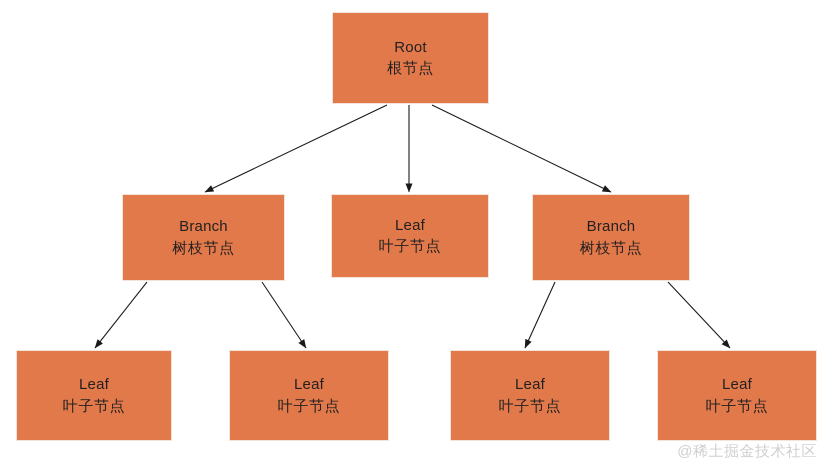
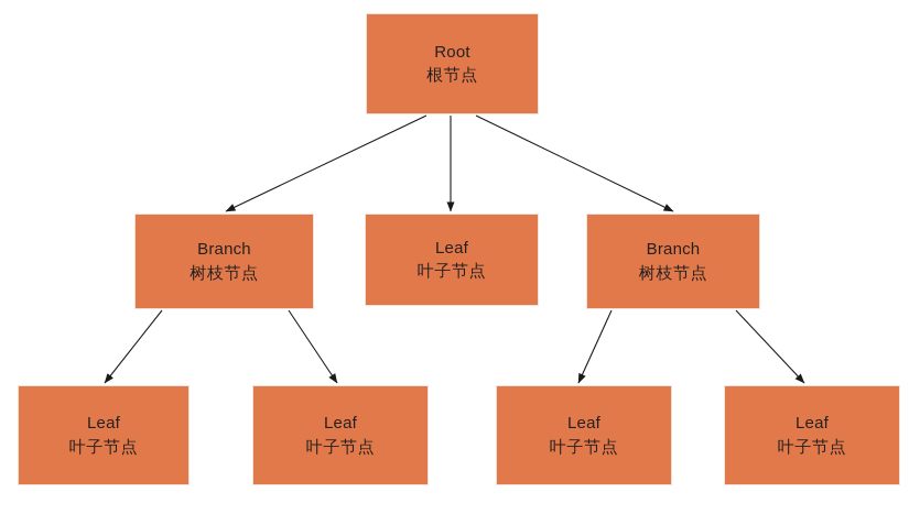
  Root
  根节点
  Branch
  树枝节点
  Leaf
  叶子节点
  Branch
  树枝节点
  Leaf
  叶子节点
  Leaf
  叶子节点
  Leaf
  叶子节点
  Leaf
  叶子节点
- @稀土掘金技术社区
